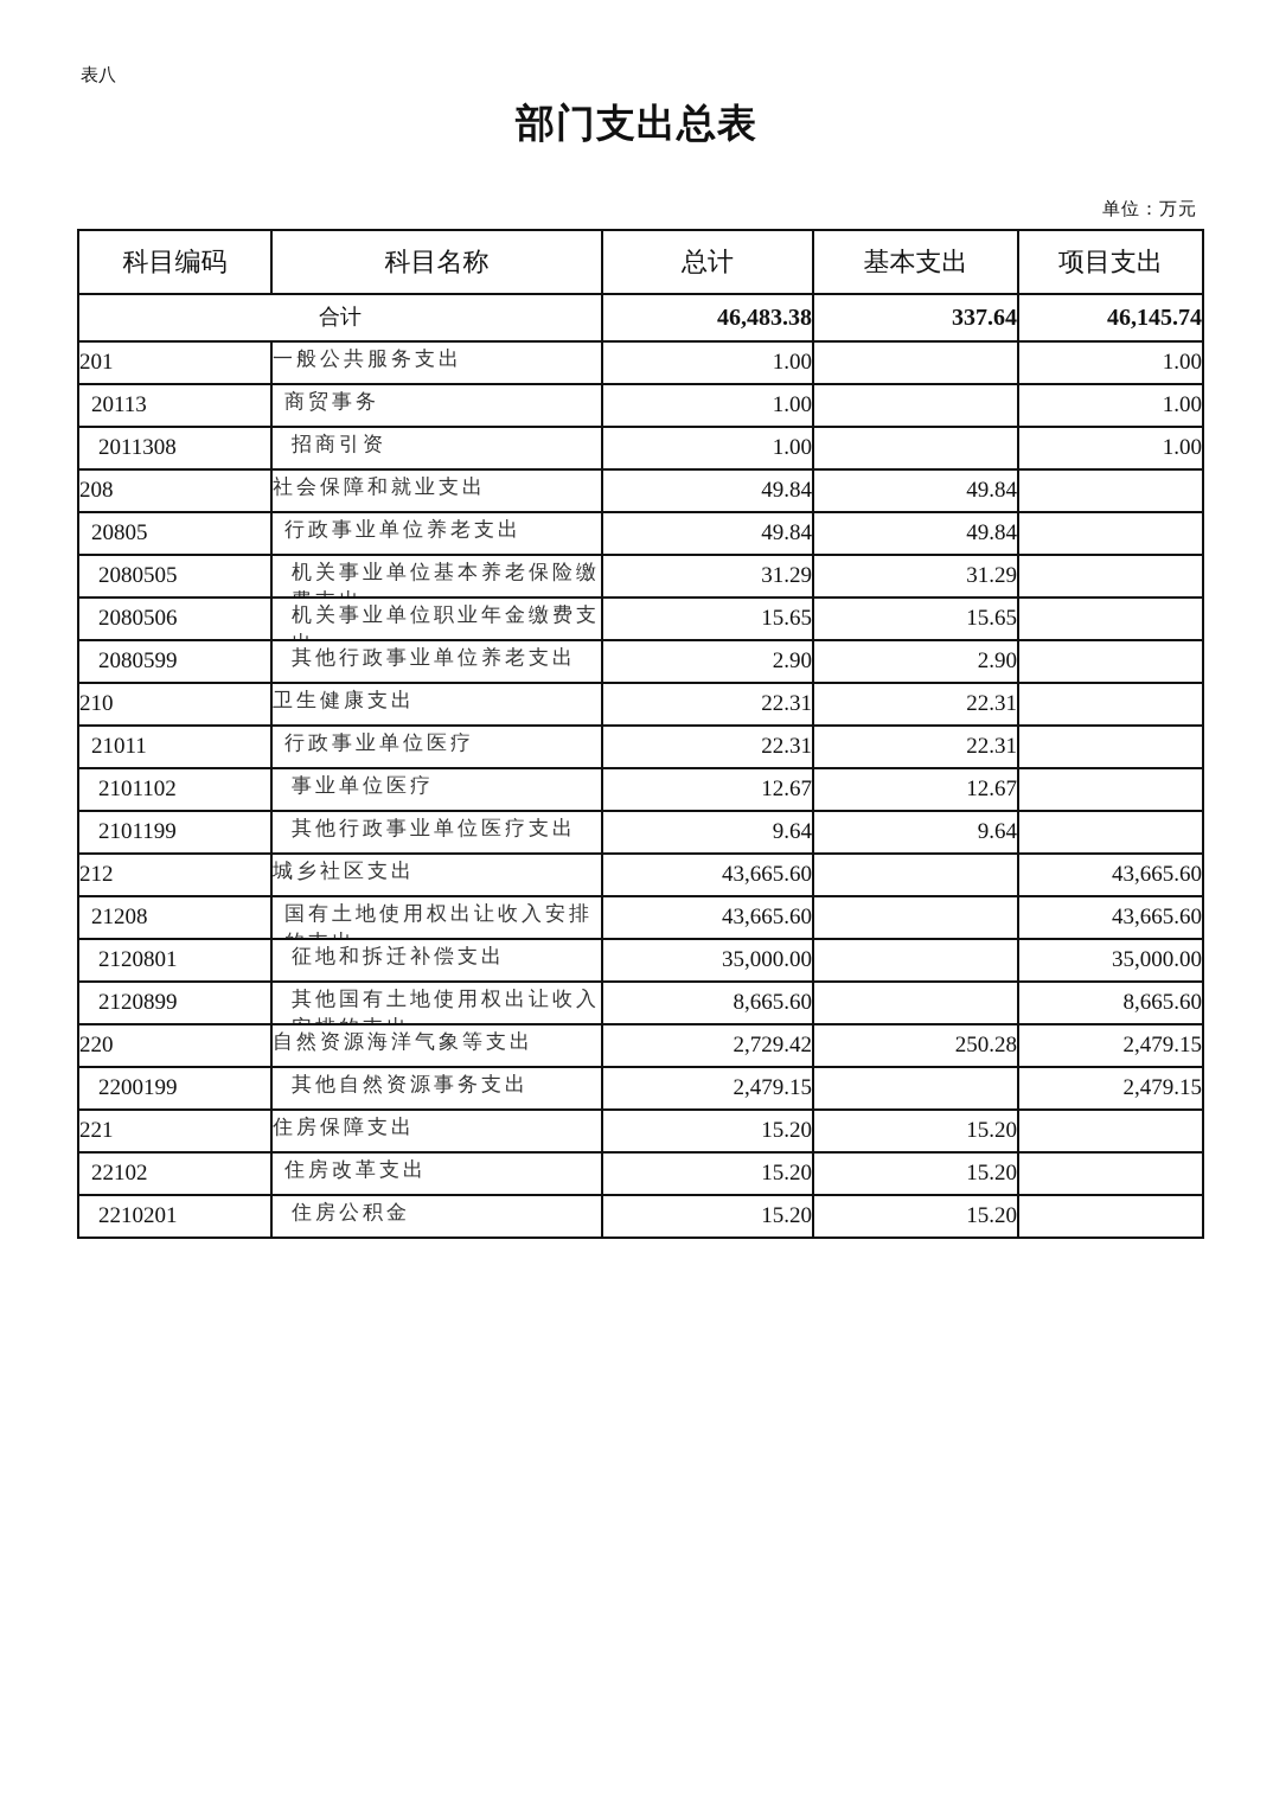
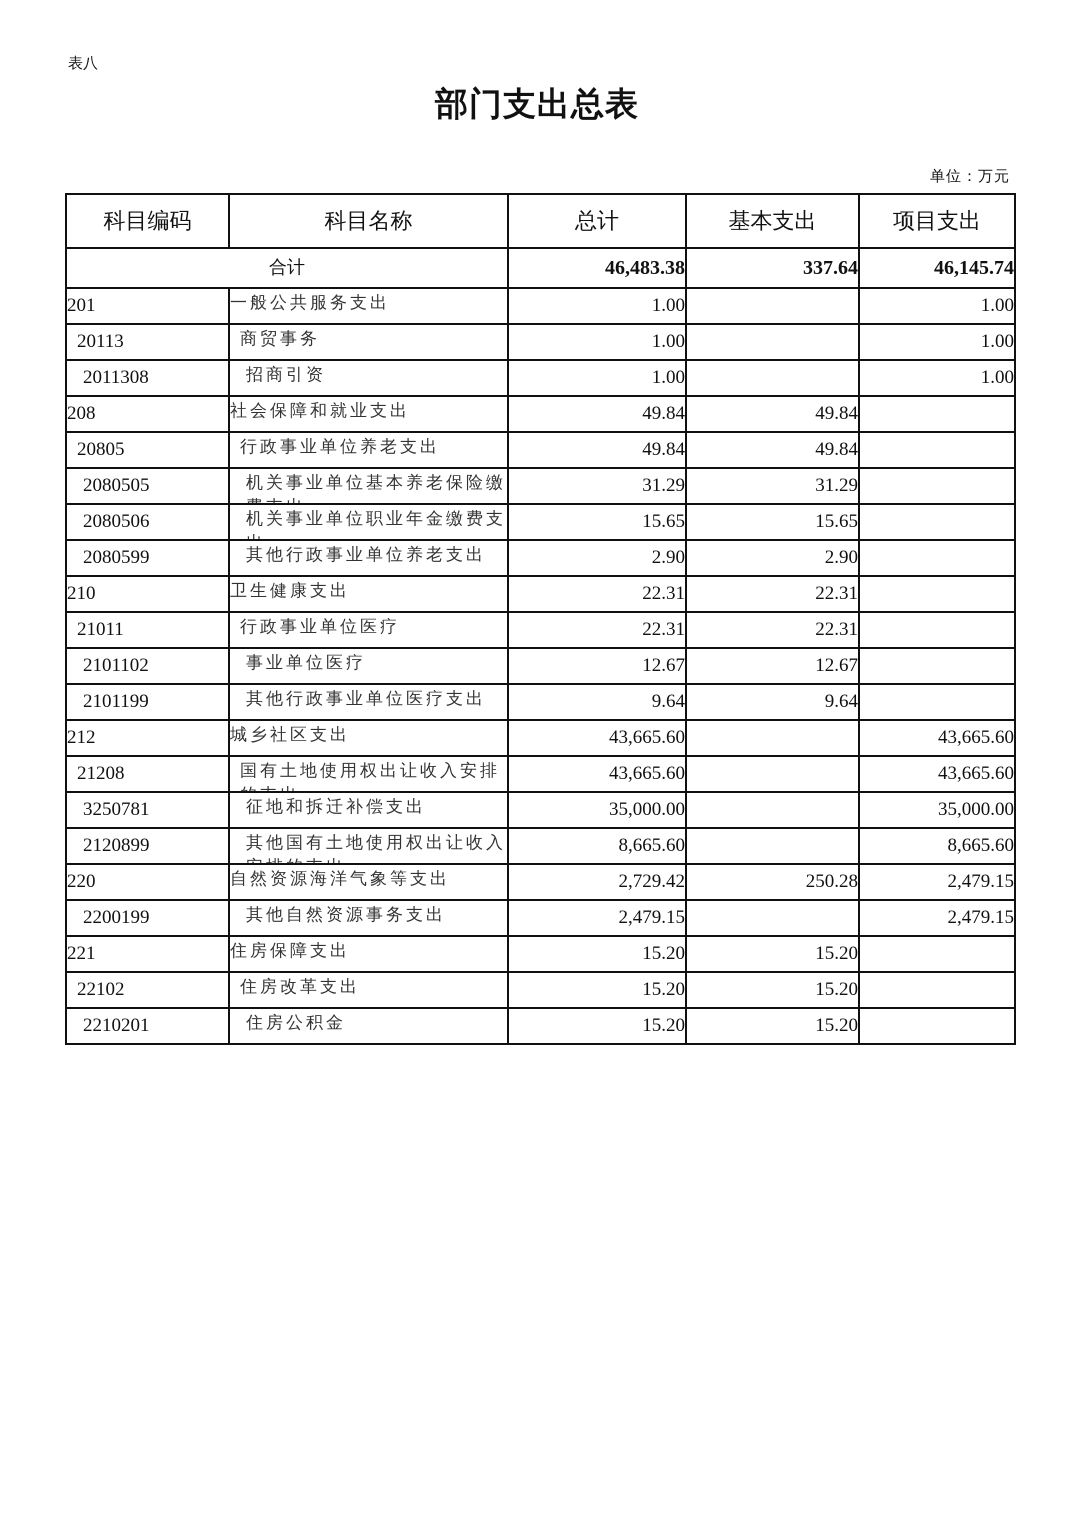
  表八
  部门支出总表
  单位：万元
  科目编码	科目名称	总计	基本支出	项目支出
  合计	46,483.38	337.64	46,145.74
  201	一般公共服务支出	1.00		1.00
  20113	商贸事务	1.00		1.00
  2011308	招商引资	1.00		1.00
  208	社会保障和就业支出	49.84	49.84
  20805	行政事业单位养老支出	49.84	49.84
  2080505	机关事业单位基本养老保险缴	31.29	31.29
  2080506	机关事业单位职业年金缴费支	15.65	15.65
  2080599	其他行政事业单位养老支出	2.90	2.90
  210	卫生健康支出	22.31	22.31
  21011	行政事业单位医疗	22.31	22.31
  2101102	事业单位医疗	12.67	12.67
  2101199	其他行政事业单位医疗支出	9.64	9.64
  212	城乡社区支出	43,665.60		43,665.60
  21208	国有土地使用权出让收入安排	43,665.60		43,665.60
- 2120801	征地和拆迁补偿支出	35,000.00		35,000.00
+ 3250781	征地和拆迁补偿支出	35,000.00		35,000.00
  2120899	其他国有土地使用权出让收入	8,665.60		8,665.60
  220	自然资源海洋气象等支出	2,729.42	250.28	2,479.15
  2200199	其他自然资源事务支出	2,479.15		2,479.15
  221	住房保障支出	15.20	15.20
  22102	住房改革支出	15.20	15.20
  2210201	住房公积金	15.20	15.20
